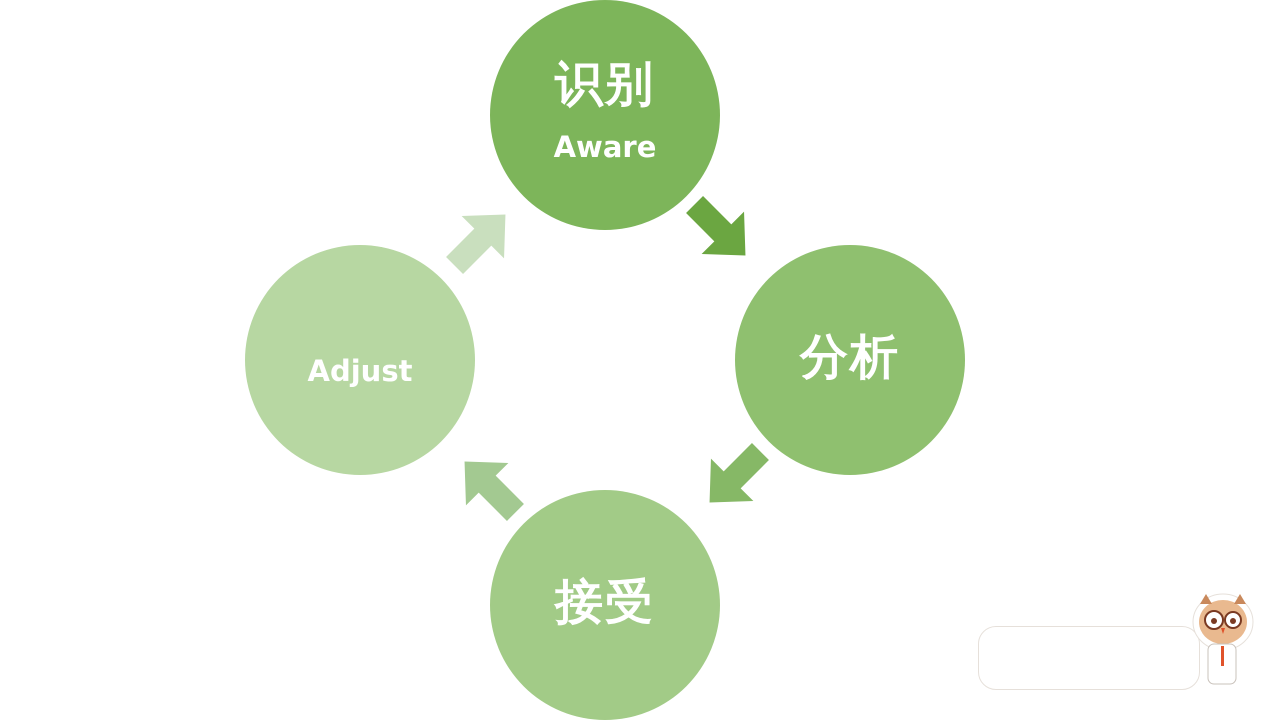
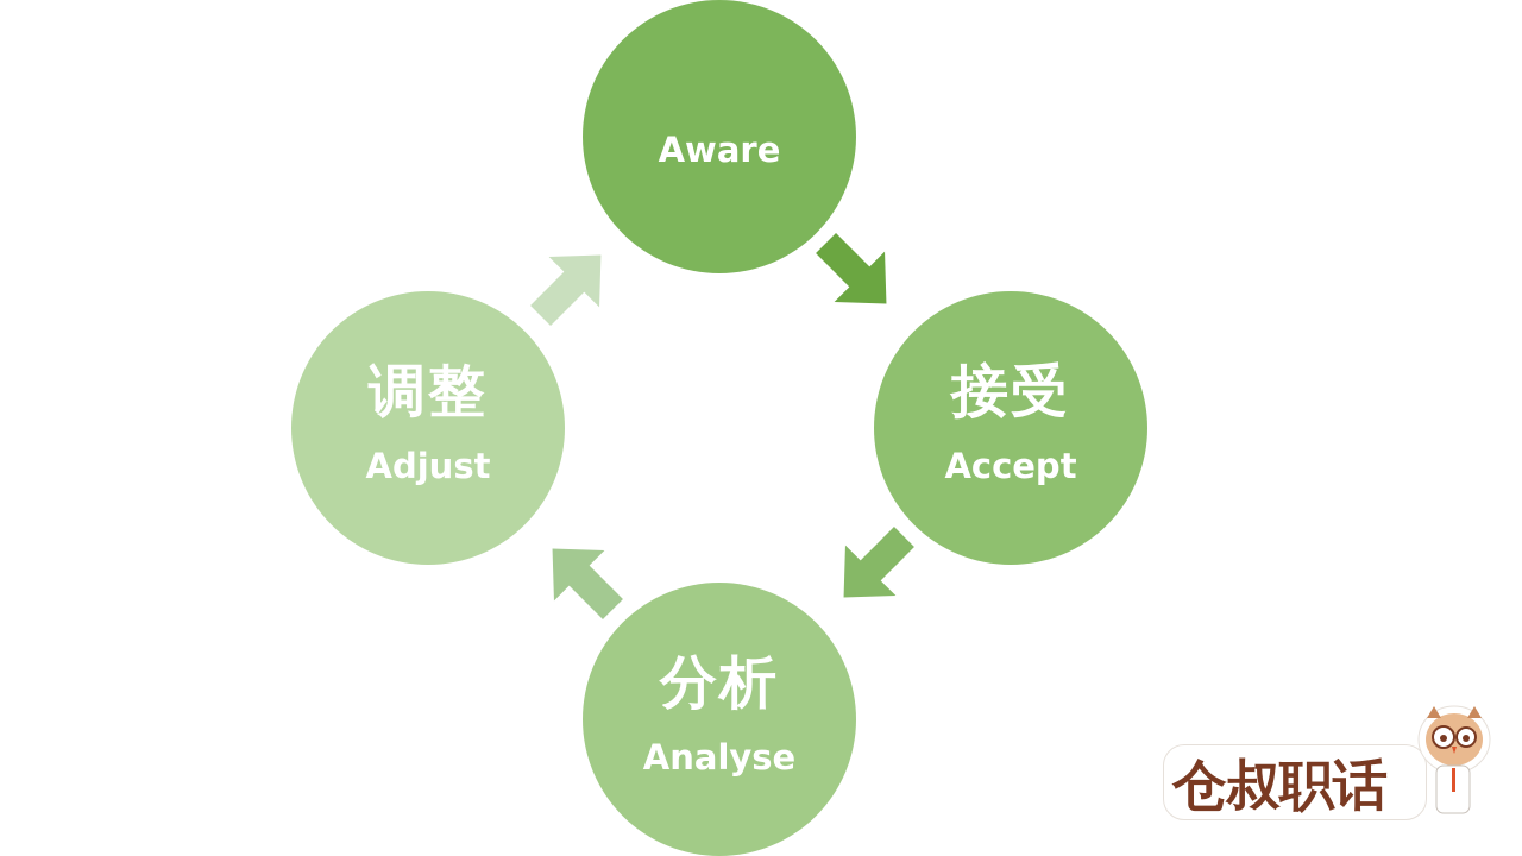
- 识别
  Aware
- 分析
+ 接受
+ Accept
- 接受
+ 分析
+ Analyse
+ 调整
  Adjust
+ 仓叔职话
